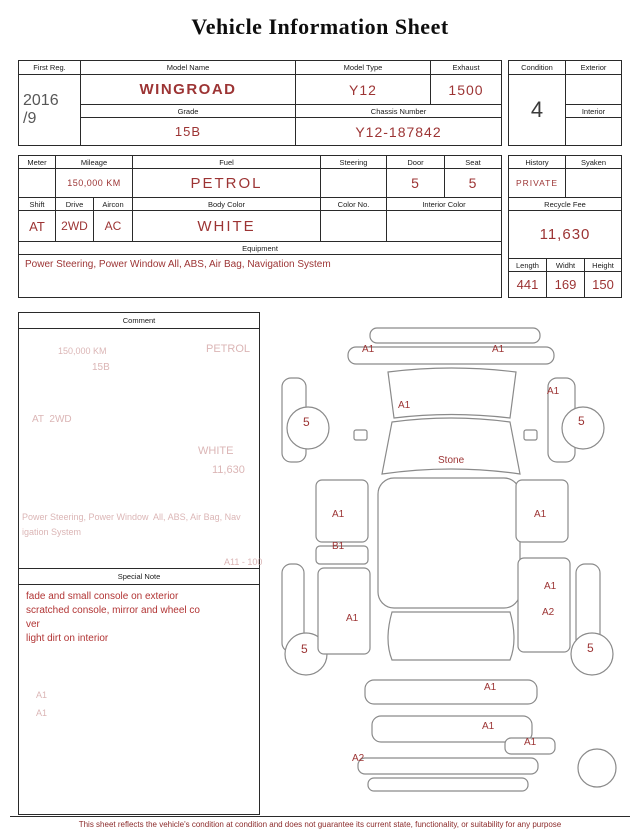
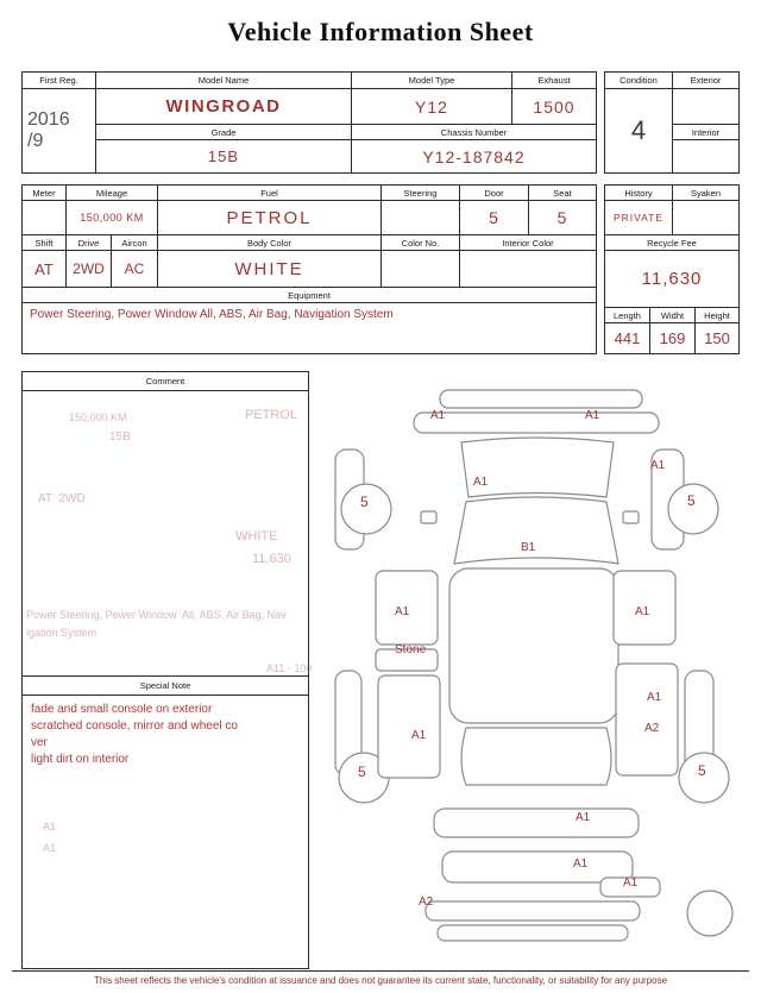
  Vehicle Information Sheet
  First Reg.
  Model Name
  Model Type
  Exhaust
  2016
  /9
  WINGROAD
  Y12
  1500
  Grade
  Chassis Number
  15B
  Y12-187842
  Condition
  Exterior
  4
  Interior
  Meter
  Mileage
  Fuel
  Steering
  Door
  Seat
  150,000 KM
  PETROL
  5
  5
  Shift
  Drive
  Aircon
  Body Color
  Color No.
  Interior Color
  AT
  2WD
  AC
  WHITE
  Equipment
  Power Steering, Power Window All, ABS, Air Bag, Navigation System
  History
  Syaken
  PRIVATE
  Recycle Fee
  11,630
  Length
  Widht
  Height
  441
  169
  150
  Comment
  Special Note
  fade and small console on exterior
  scratched console, mirror and wheel co
  ver
  light dirt on interior
- This sheet reflects the vehicle's condition at condition and does not guarantee its current state, functionality, or suitability for any purpose
+ This sheet reflects the vehicle's condition at issuance and does not guarantee its current state, functionality, or suitability for any purpose
  A1
  A1
  A1
  A1
  5
  5
  5
  5
- Stone
+ B1
  A1
- B1
+ Stone
  A1
  A1
  A1
  A2
  A1
  A1
  A1
  A2
  15B
  PETROL
  150,000 KM
  AT 2WD
  WHITE
  11,630
  Power Steering, Power Window All, ABS, Air Bag, Nav
  igation System
  A11 - 100
  A1
  A1
